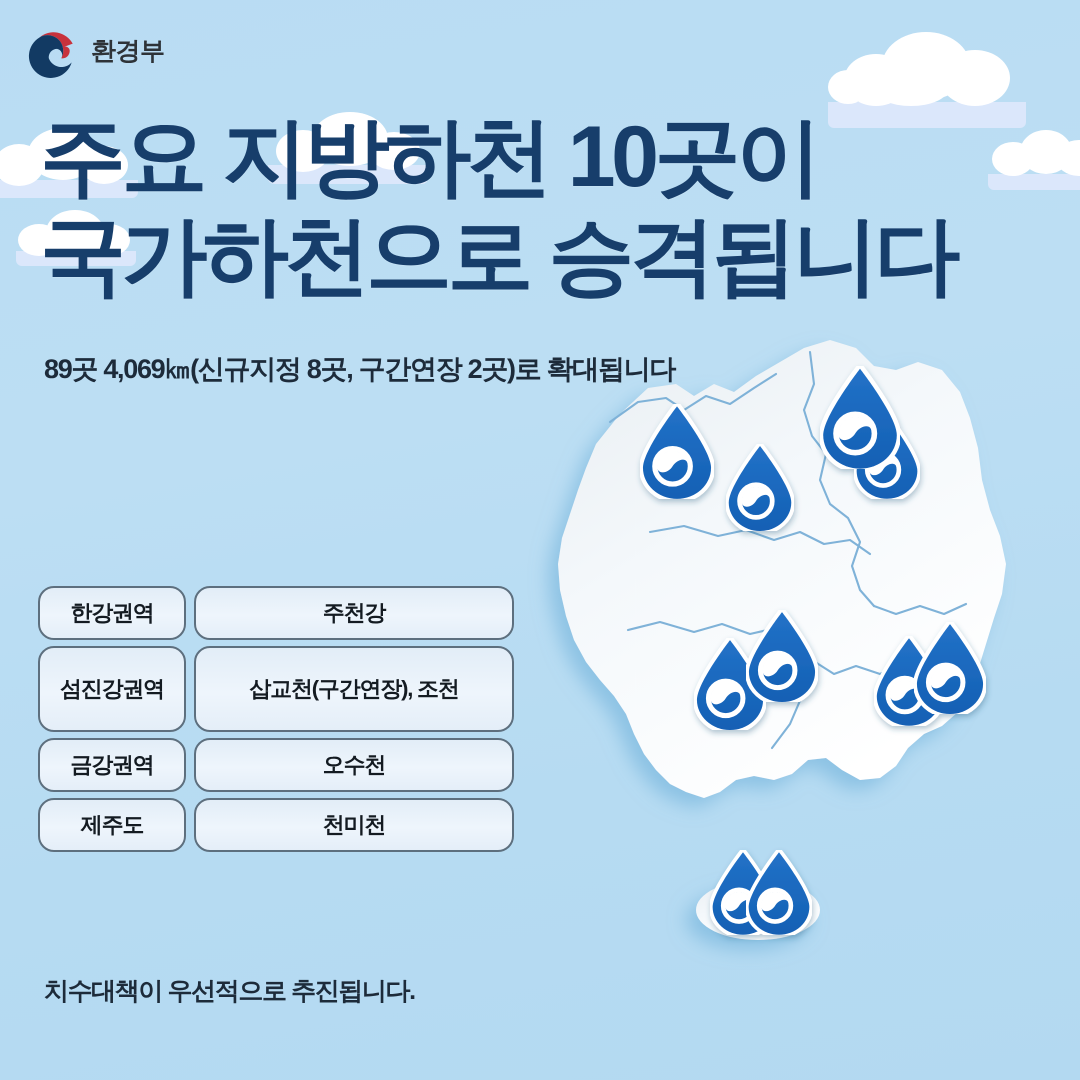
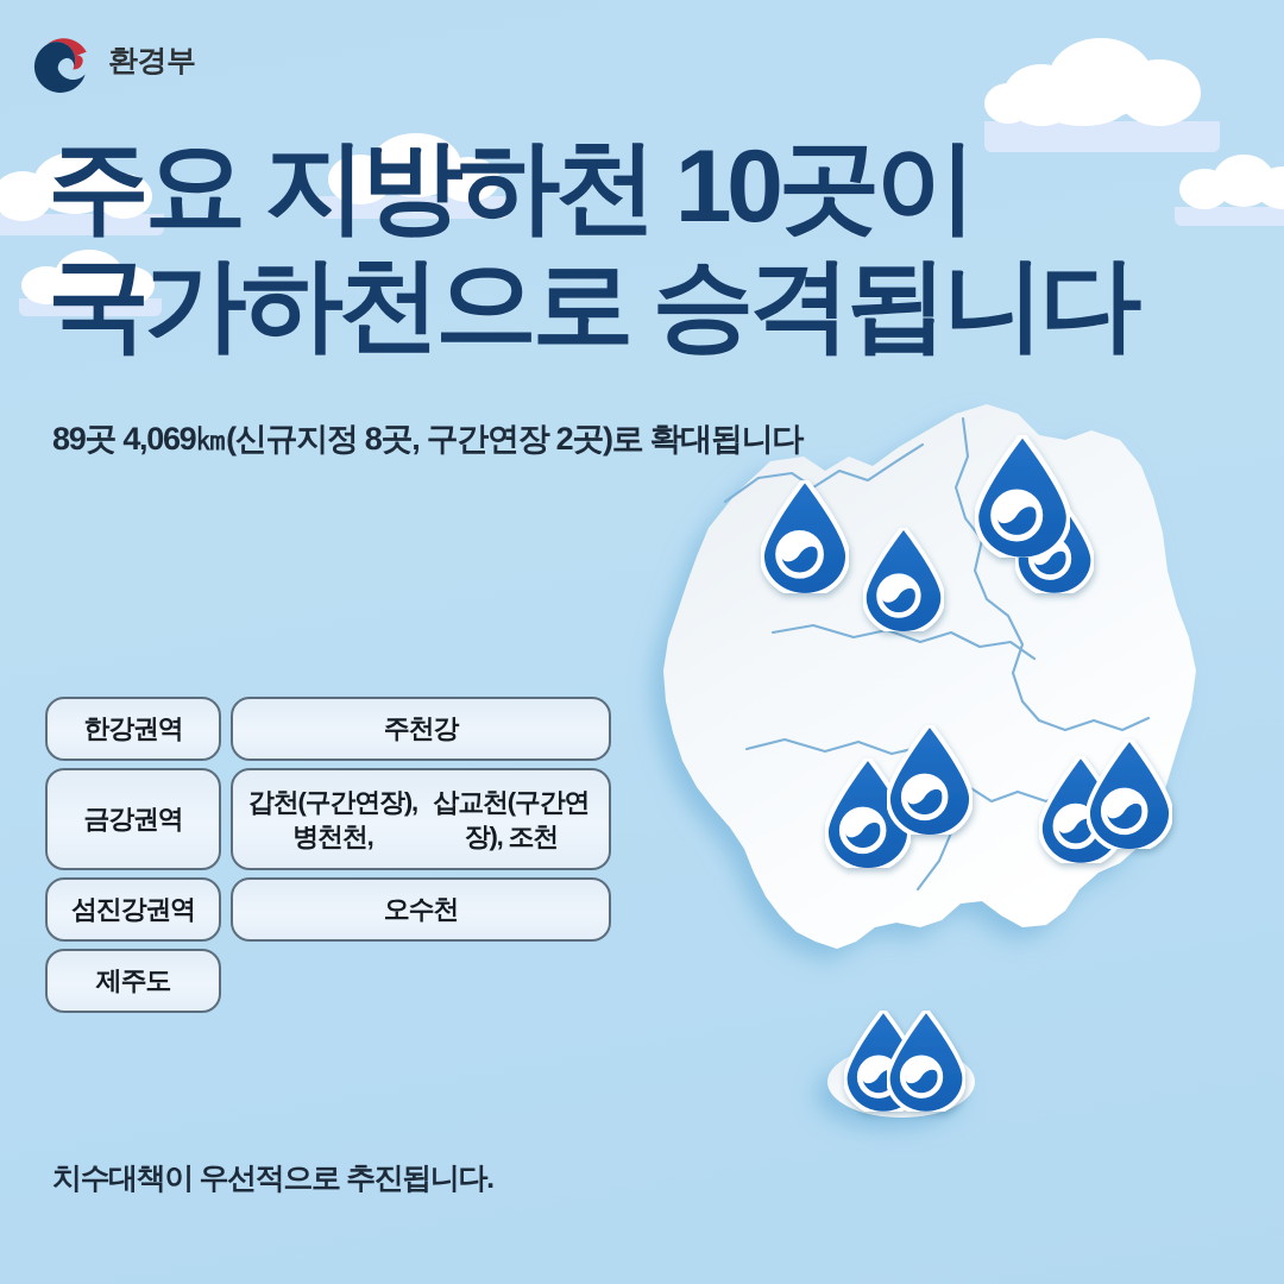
  환경부
  주요 지방하천 10곳이
  국가하천으로 승격됩니다
  89곳 4,069㎞(신규지정 8곳, 구간연장 2곳)로 확대됩니다
  한강권역
  주천강
- 섬진강권역
+ 금강권역
+ 갑천(구간연장), 병천천,
  삽교천(구간연장), 조천
- 금강권역
+ 섬진강권역
  오수천
  제주도
- 천미천
  치수대책이 우선적으로 추진됩니다.
